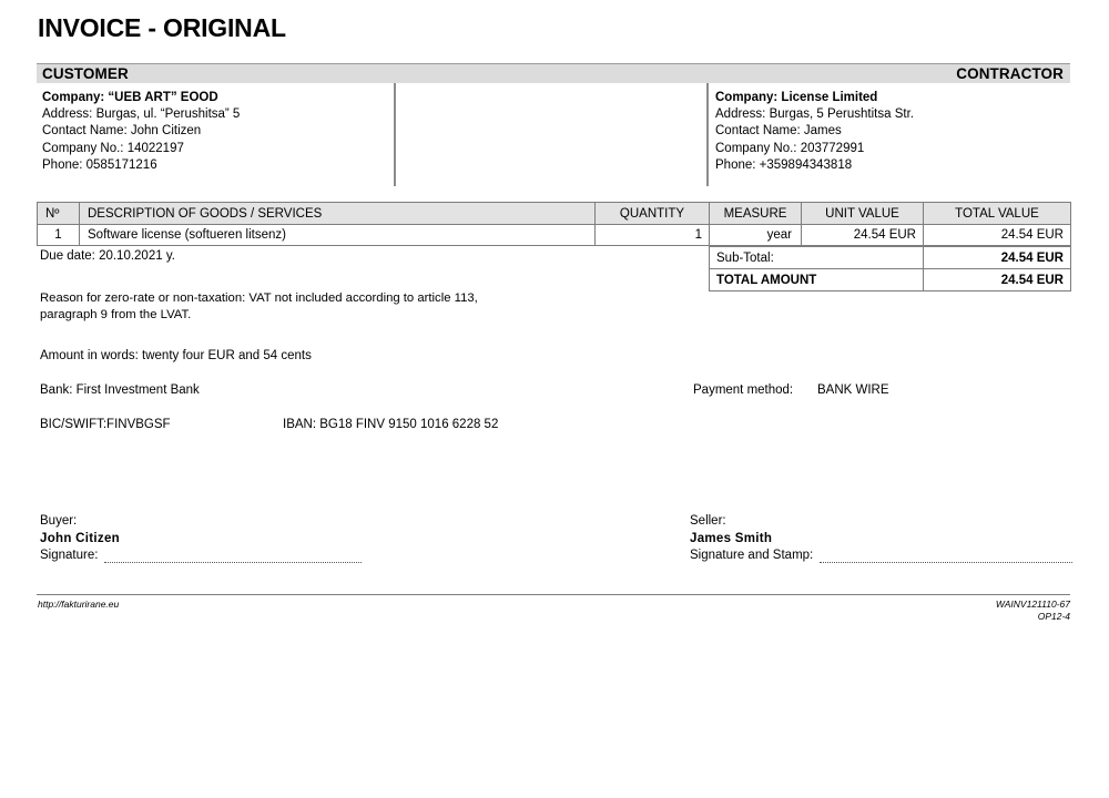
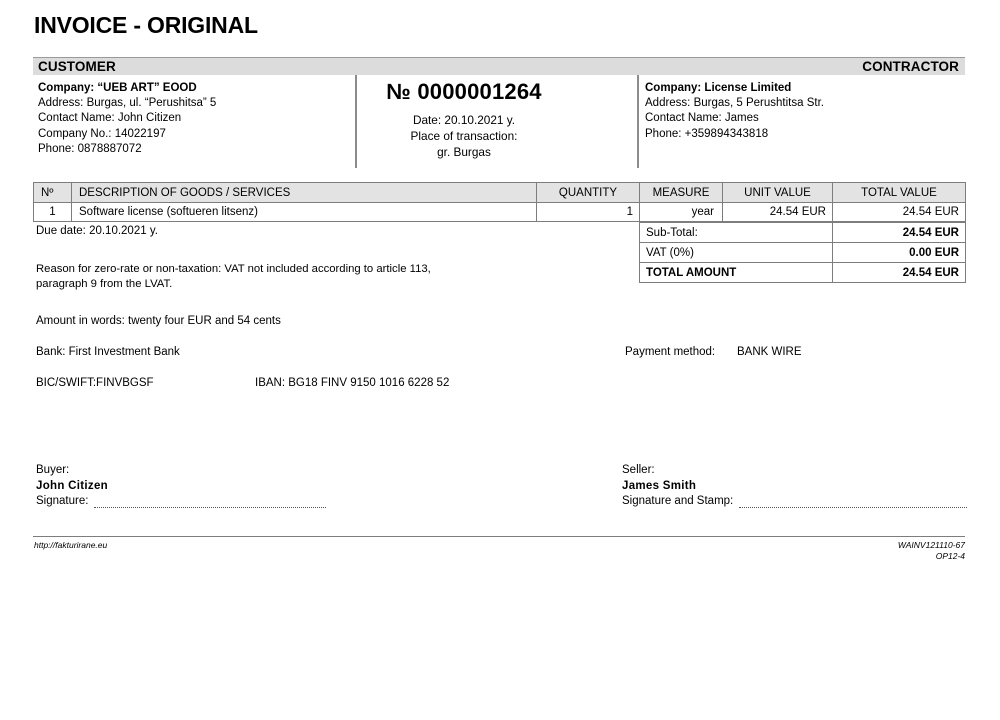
  INVOICE - ORIGINAL
  CUSTOMER
  CONTRACTOR
  Company: “UEB ART” EOOD
  Address: Burgas, ul. “Perushitsa” 5
  Contact Name: John Citizen
  Company No.: 14022197
- Phone: 0585171216
+ Phone: 0878887072
  Company: License Limited
  Address: Burgas, 5 Perushtitsa Str.
  Contact Name: James
- Company No.: 203772991
  Phone: +359894343818
+ № 0000001264
+ Date: 20.10.2021 y.
+ Place of transaction:
+ gr. Burgas
  Nº	DESCRIPTION OF GOODS / SERVICES	QUANTITY	MEASURE	UNIT VALUE	TOTAL VALUE
  1	Software license (softueren litsenz)	1	year	24.54 EUR	24.54 EUR
  Due date: 20.10.2021 y.
  Reason for zero-rate or non-taxation: VAT not included according to article 113, paragraph 9 from the LVAT.
  Amount in words: twenty four EUR and 54 cents
  Bank: First Investment Bank
  BIC/SWIFT:FINVBGSF
  IBAN: BG18 FINV 9150 1016 6228 52
  Payment method:
  BANK WIRE
  Sub-Total:	24.54 EUR
+ VAT (0%)	0.00 EUR
  TOTAL AMOUNT	24.54 EUR
  Buyer:
  John Citizen
  Signature:
  Seller:
  James Smith
  Signature and Stamp:
  http://fakturirane.eu
  WAINV121110-67
  OP12-4
